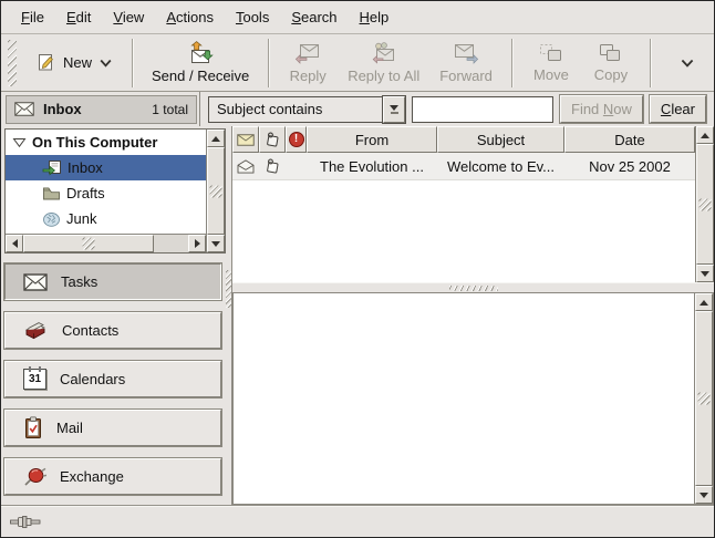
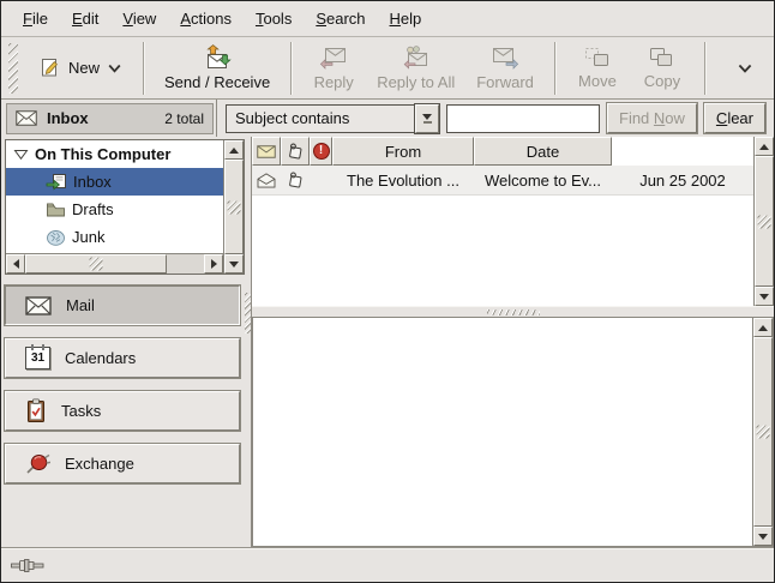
  File
  Edit
  View
  Actions
  Tools
  Search
  Help
  New
  Send / Receive
  Reply
  Reply to All
  Forward
  Move
  Copy
  Inbox
- 1 total
+ 2 total
  Subject contains
  Find Now
  Clear
  On This Computer
  Inbox
  Drafts
  Junk
- Tasks
+ Mail
- Contacts
  31
  Calendars
- Mail
+ Tasks
  Exchange
  !
  From
- Subject
  Date
  The Evolution ...
  Welcome to Ev...
- Nov 25 2002
+ Jun 25 2002
